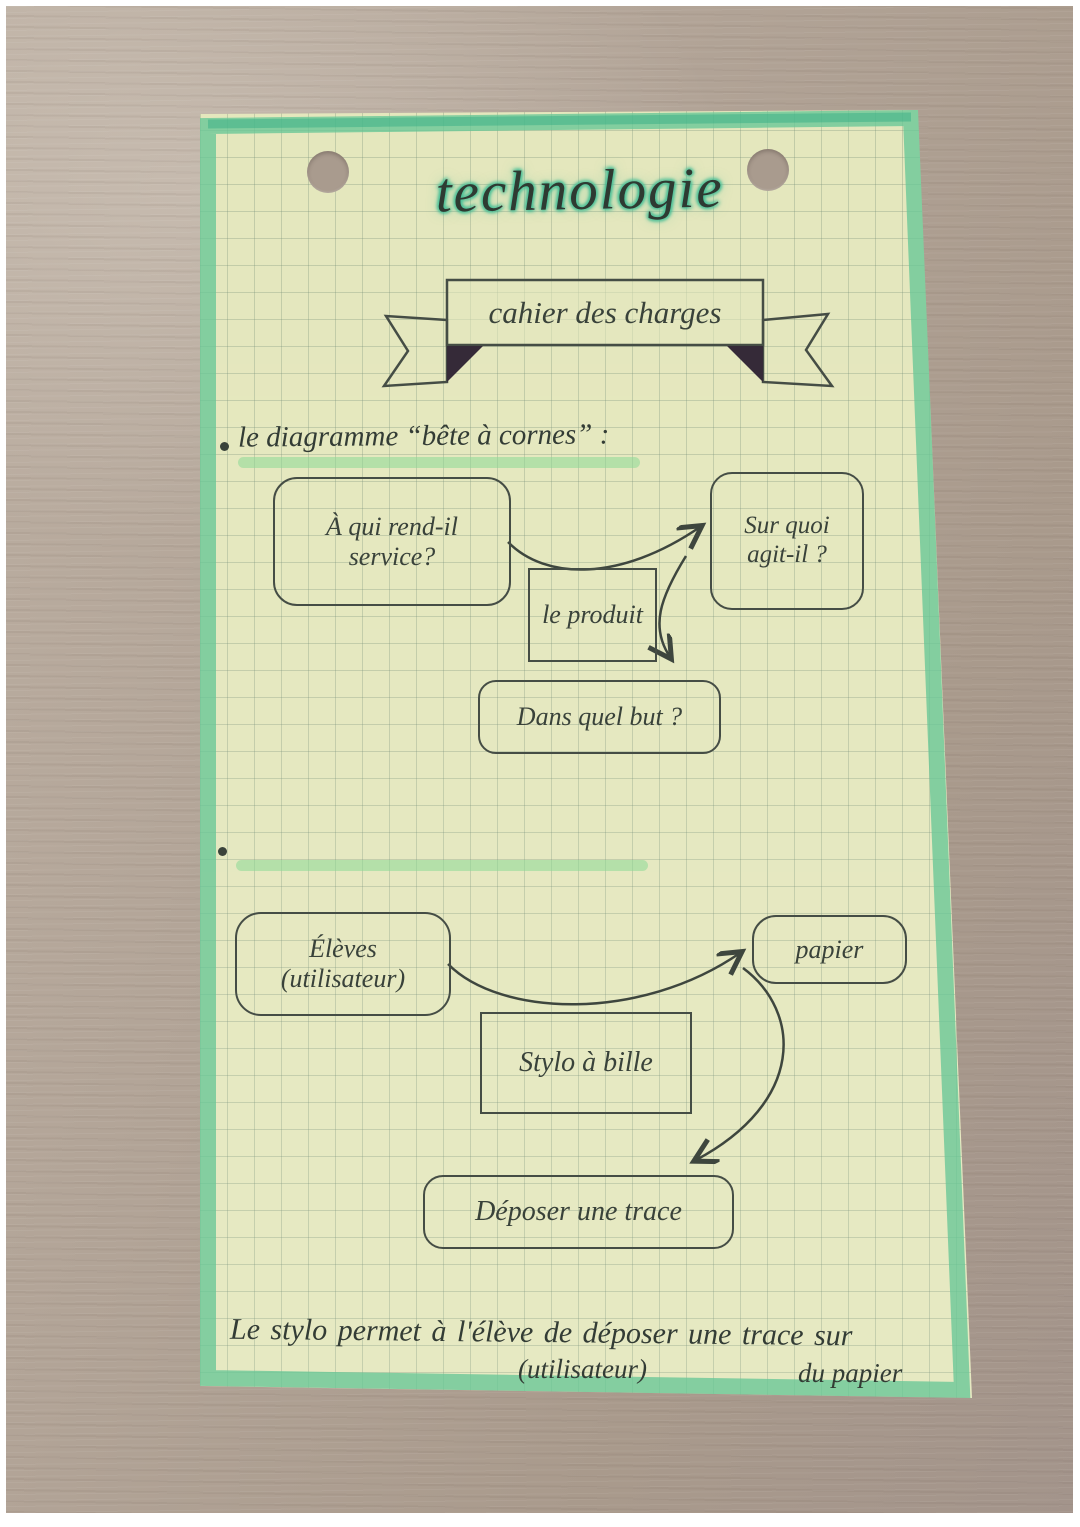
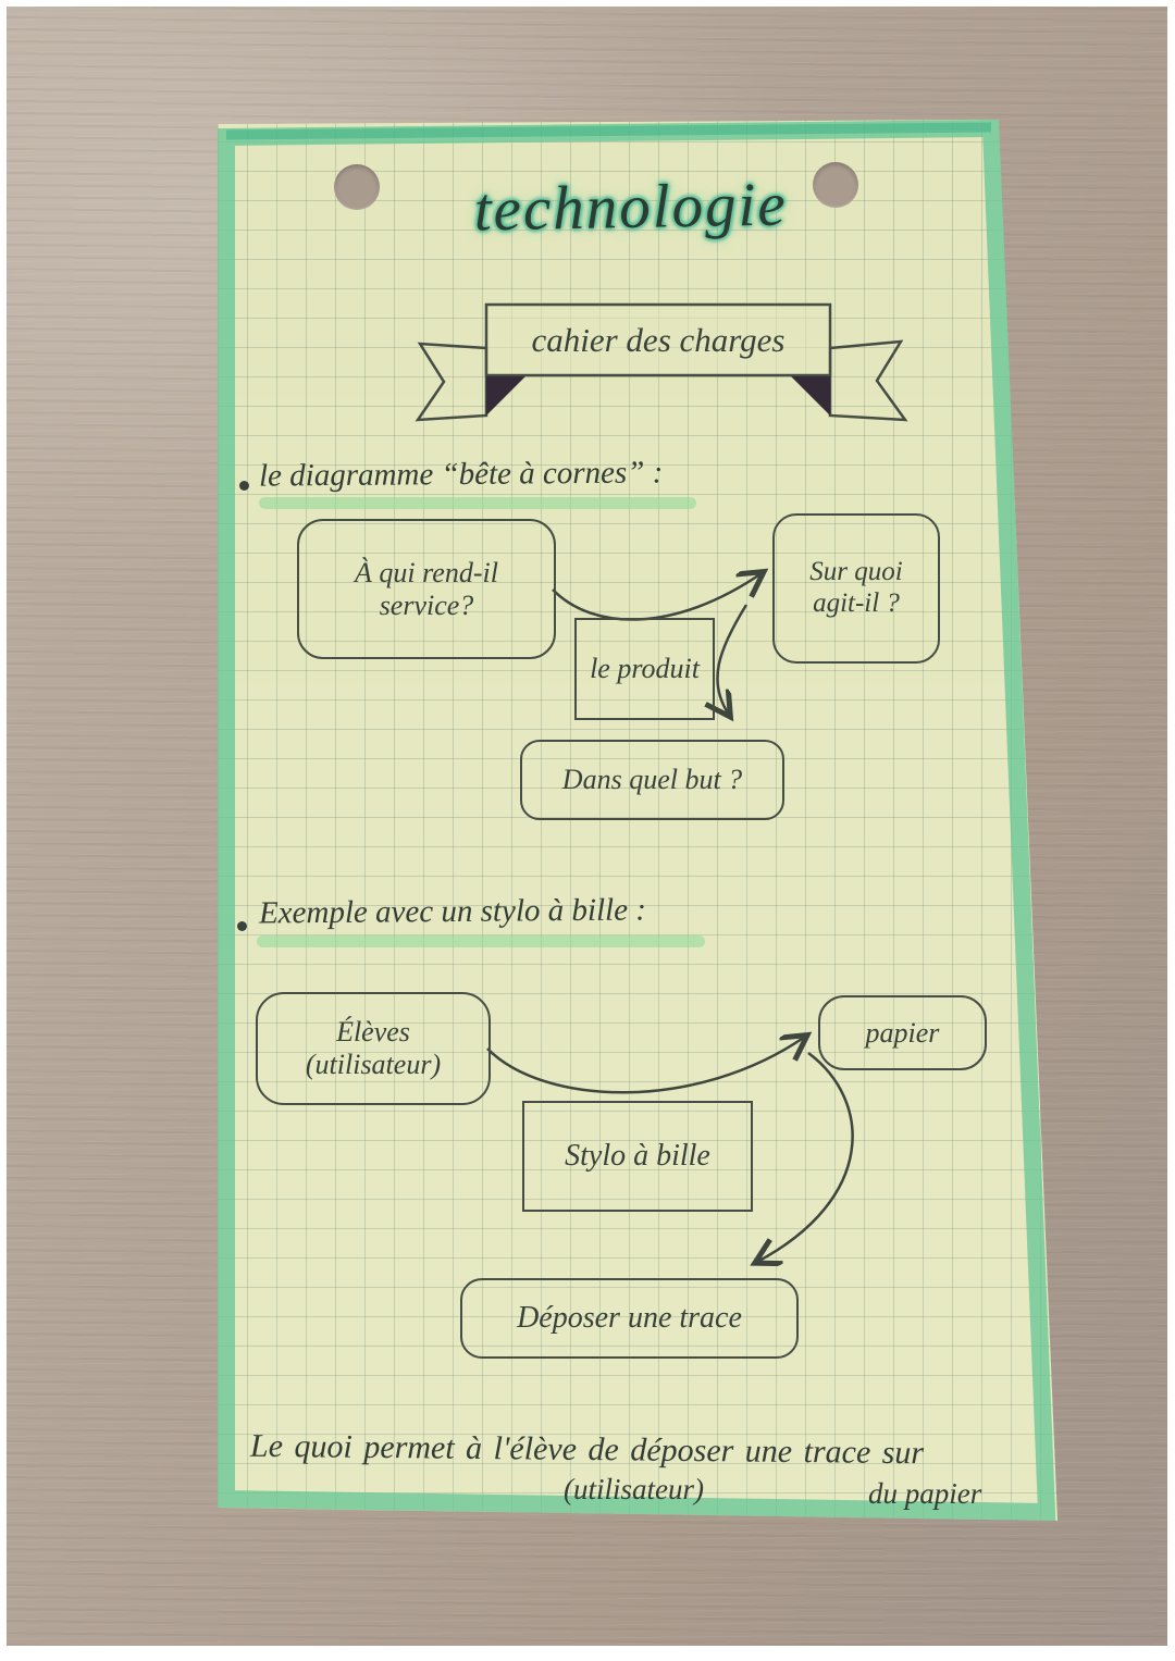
  technologie
  cahier des charges
  le diagramme “bête à cornes” :
  À qui rend-il
  service?
  Sur quoi
  agit-il ?
  le produit
  Dans quel but ?
+ Exemple avec un stylo à bille :
  Élèves
  (utilisateur)
  papier
  Stylo à bille
  Déposer une trace
- Le stylo permet à l'élève de déposer une trace sur
+ Le quoi permet à l'élève de déposer une trace sur
  (utilisateur)
  du papier
